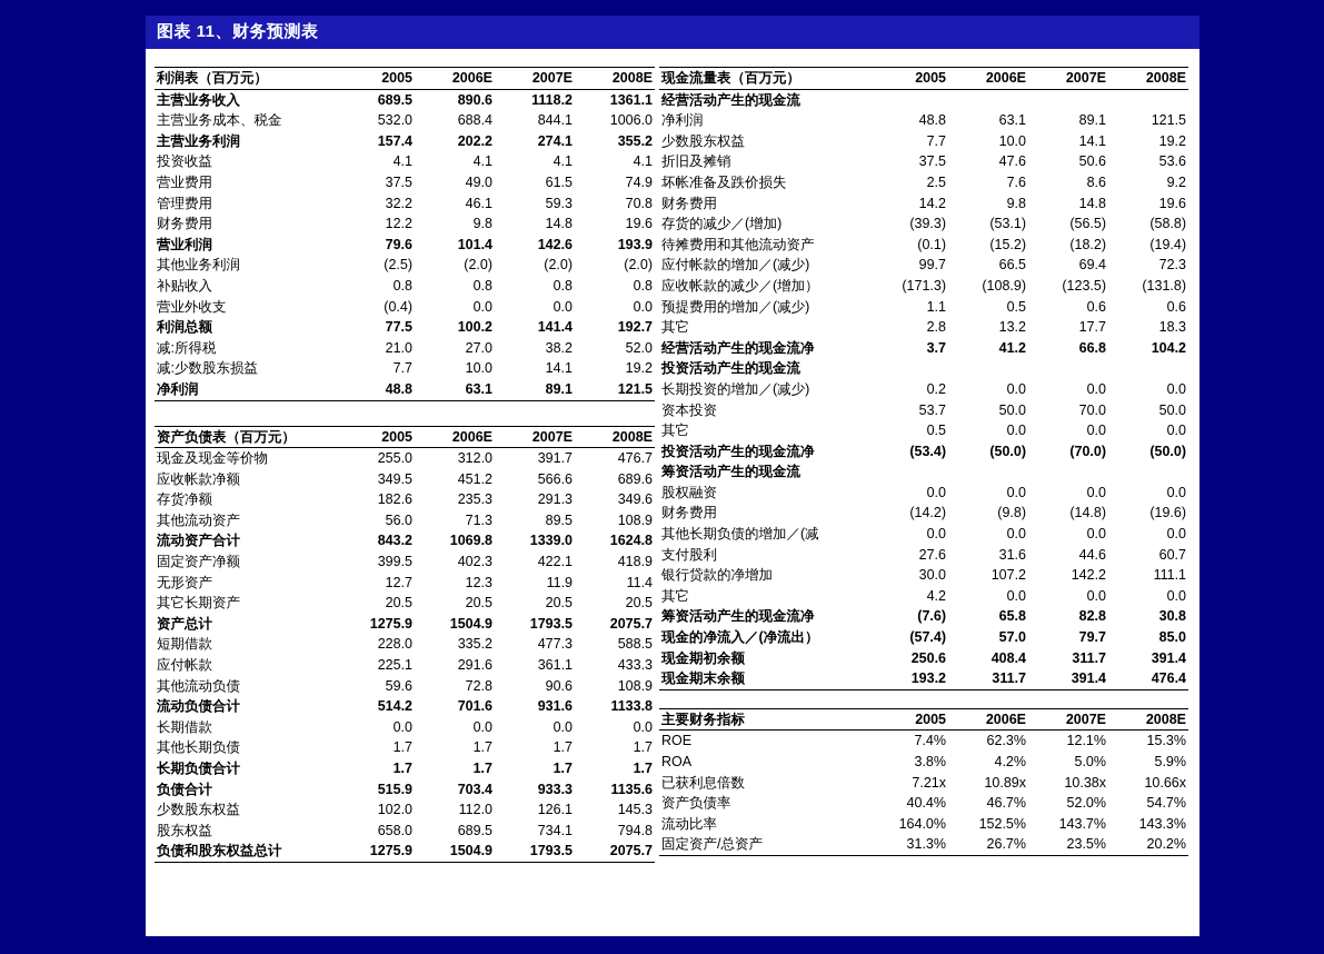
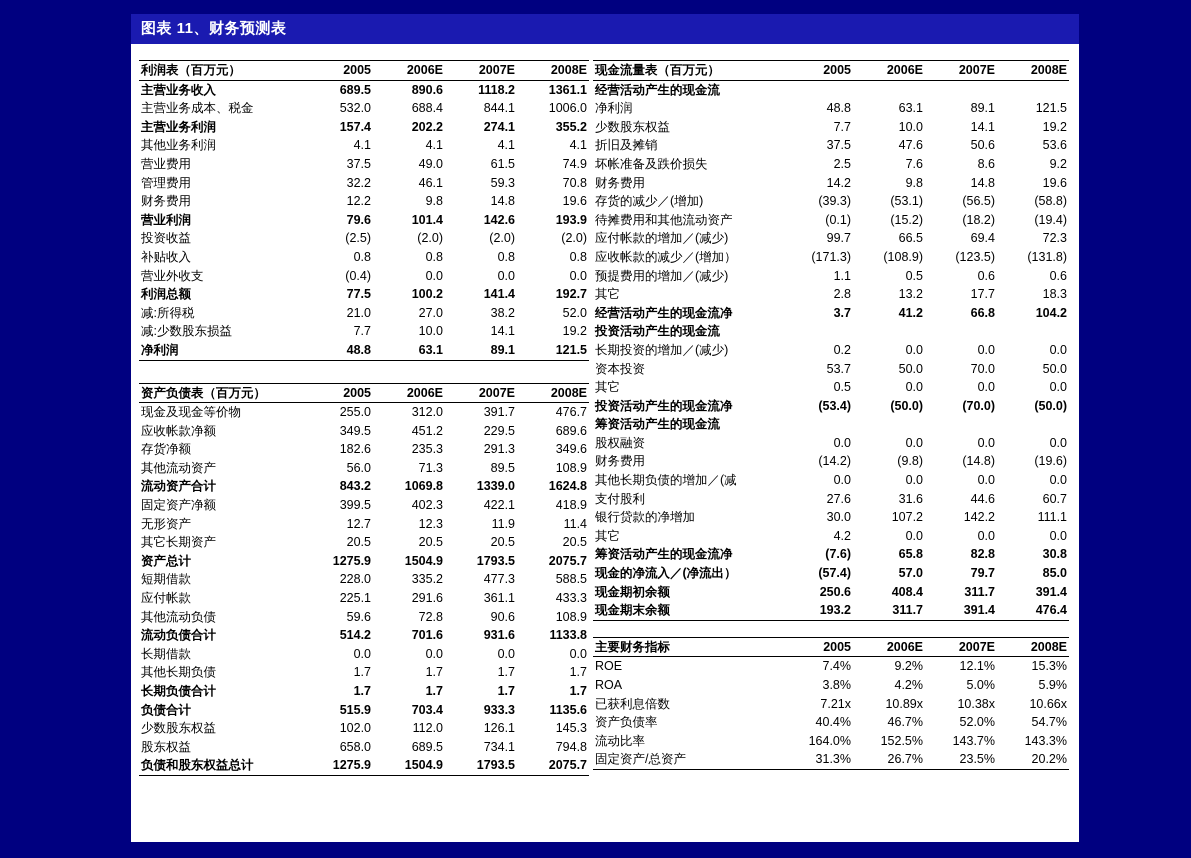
  图表 11、财务预测表
  利润表（百万元）	2005	2006E	2007E	2008E
  主营业务收入	689.5	890.6	1118.2	1361.1
  主营业务成本、税金	532.0	688.4	844.1	1006.0
  主营业务利润	157.4	202.2	274.1	355.2
- 投资收益	4.1	4.1	4.1	4.1
+ 其他业务利润	4.1	4.1	4.1	4.1
  营业费用	37.5	49.0	61.5	74.9
  管理费用	32.2	46.1	59.3	70.8
  财务费用	12.2	9.8	14.8	19.6
  营业利润	79.6	101.4	142.6	193.9
- 其他业务利润	(2.5)	(2.0)	(2.0)	(2.0)
+ 投资收益	(2.5)	(2.0)	(2.0)	(2.0)
  补贴收入	0.8	0.8	0.8	0.8
  营业外收支	(0.4)	0.0	0.0	0.0
  利润总额	77.5	100.2	141.4	192.7
  减:所得税	21.0	27.0	38.2	52.0
  减:少数股东损益	7.7	10.0	14.1	19.2
  净利润	48.8	63.1	89.1	121.5
  资产负债表（百万元）	2005	2006E	2007E	2008E
  现金及现金等价物	255.0	312.0	391.7	476.7
- 应收帐款净额	349.5	451.2	566.6	689.6
+ 应收帐款净额	349.5	451.2	229.5	689.6
  存货净额	182.6	235.3	291.3	349.6
  其他流动资产	56.0	71.3	89.5	108.9
  流动资产合计	843.2	1069.8	1339.0	1624.8
  固定资产净额	399.5	402.3	422.1	418.9
  无形资产	12.7	12.3	11.9	11.4
  其它长期资产	20.5	20.5	20.5	20.5
  资产总计	1275.9	1504.9	1793.5	2075.7
  短期借款	228.0	335.2	477.3	588.5
  应付帐款	225.1	291.6	361.1	433.3
  其他流动负债	59.6	72.8	90.6	108.9
  流动负债合计	514.2	701.6	931.6	1133.8
  长期借款	0.0	0.0	0.0	0.0
  其他长期负债	1.7	1.7	1.7	1.7
  长期负债合计	1.7	1.7	1.7	1.7
  负债合计	515.9	703.4	933.3	1135.6
  少数股东权益	102.0	112.0	126.1	145.3
  股东权益	658.0	689.5	734.1	794.8
  负债和股东权益总计	1275.9	1504.9	1793.5	2075.7
  现金流量表（百万元）	2005	2006E	2007E	2008E
  经营活动产生的现金流
  净利润	48.8	63.1	89.1	121.5
  少数股东权益	7.7	10.0	14.1	19.2
  折旧及摊销	37.5	47.6	50.6	53.6
  坏帐准备及跌价损失	2.5	7.6	8.6	9.2
  财务费用	14.2	9.8	14.8	19.6
  存货的减少／(增加)	(39.3)	(53.1)	(56.5)	(58.8)
  待摊费用和其他流动资产	(0.1)	(15.2)	(18.2)	(19.4)
  应付帐款的增加／(减少)	99.7	66.5	69.4	72.3
  应收帐款的减少／(增加）	(171.3)	(108.9)	(123.5)	(131.8)
  预提费用的增加／(减少)	1.1	0.5	0.6	0.6
  其它	2.8	13.2	17.7	18.3
  经营活动产生的现金流净	3.7	41.2	66.8	104.2
  投资活动产生的现金流
  长期投资的增加／(减少)	0.2	0.0	0.0	0.0
  资本投资	53.7	50.0	70.0	50.0
  其它	0.5	0.0	0.0	0.0
  投资活动产生的现金流净	(53.4)	(50.0)	(70.0)	(50.0)
  筹资活动产生的现金流
  股权融资	0.0	0.0	0.0	0.0
  财务费用	(14.2)	(9.8)	(14.8)	(19.6)
  其他长期负债的增加／(减	0.0	0.0	0.0	0.0
  支付股利	27.6	31.6	44.6	60.7
  银行贷款的净增加	30.0	107.2	142.2	111.1
  其它	4.2	0.0	0.0	0.0
  筹资活动产生的现金流净	(7.6)	65.8	82.8	30.8
  现金的净流入／(净流出）	(57.4)	57.0	79.7	85.0
  现金期初余额	250.6	408.4	311.7	391.4
  现金期末余额	193.2	311.7	391.4	476.4
  主要财务指标	2005	2006E	2007E	2008E
- ROE	7.4%	62.3%	12.1%	15.3%
+ ROE	7.4%	9.2%	12.1%	15.3%
  ROA	3.8%	4.2%	5.0%	5.9%
  已获利息倍数	7.21x	10.89x	10.38x	10.66x
  资产负债率	40.4%	46.7%	52.0%	54.7%
  流动比率	164.0%	152.5%	143.7%	143.3%
  固定资产/总资产	31.3%	26.7%	23.5%	20.2%
